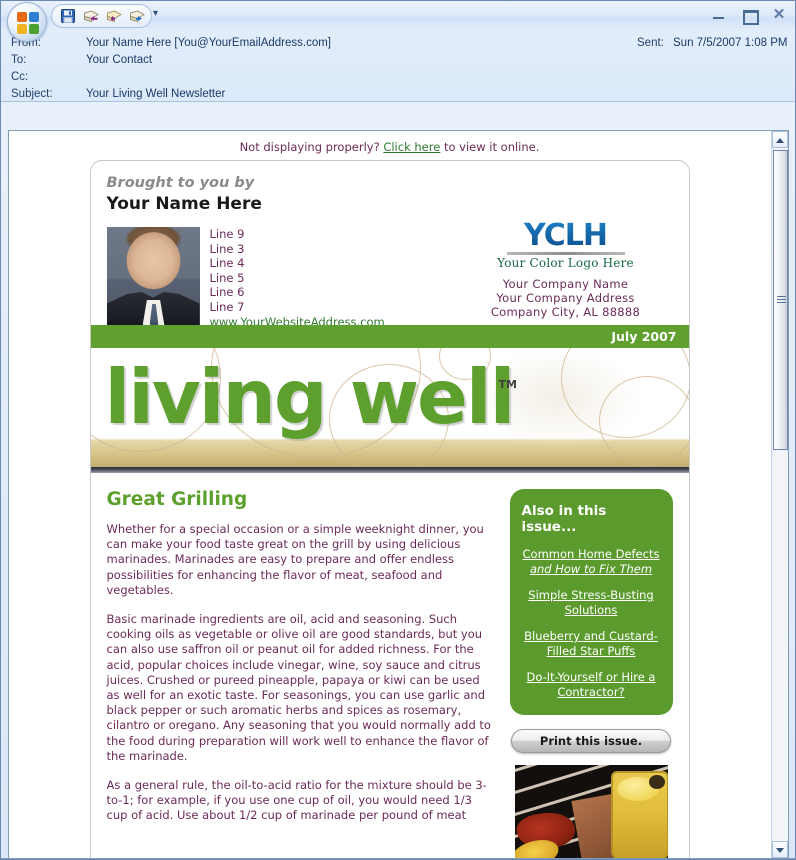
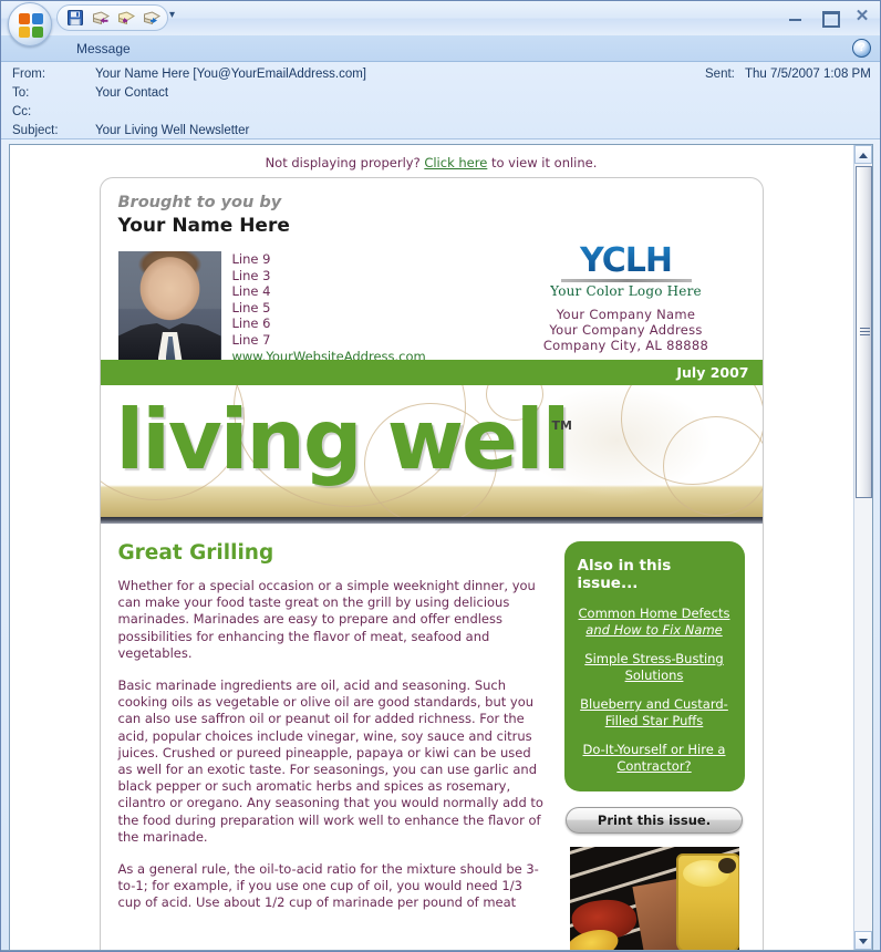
  ▾
  ✕
+ Message
+ ?
  From:
  Your Name Here [You@YourEmailAddress.com]
  Sent:
- Sun 7/5/2007 1:08 PM
+ Thu 7/5/2007 1:08 PM
  To:
  Your Contact
  Cc:
  Subject:
  Your Living Well Newsletter
  Not displaying properly? Click here to view it online.
  Brought to you by
  Your Name Here
  Line 9
  Line 3
  Line 4
  Line 5
  Line 6
  Line 7
  www.YourWebsiteAddress.com
  YCLH
  Your Color Logo Here
  Your Company Name
  Your Company Address
  Company City, AL 88888
  July 2007
  living well
  TM
  Great Grilling
  Whether for a special occasion or a simple weeknight dinner, you can make your food taste great on the grill by using delicious marinades. Marinades are easy to prepare and offer endless possibilities for enhancing the flavor of meat, seafood and vegetables.
  Basic marinade ingredients are oil, acid and seasoning. Such cooking oils as vegetable or olive oil are good standards, but you can also use saffron oil or peanut oil for added richness. For the acid, popular choices include vinegar, wine, soy sauce and citrus juices. Crushed or pureed pineapple, papaya or kiwi can be used as well for an exotic taste. For seasonings, you can use garlic and black pepper or such aromatic herbs and spices as rosemary, cilantro or oregano. Any seasoning that you would normally add to the food during preparation will work well to enhance the flavor of the marinade.
  As a general rule, the oil-to-acid ratio for the mixture should be 3-to-1; for example, if you use one cup of oil, you would need 1/3 cup of acid. Use about 1/2 cup of marinade per pound of meat
  Also in this issue...
  Common Home Defects
- and How to Fix Them
+ and How to Fix Name
  Simple Stress-Busting
  Solutions
  Blueberry and Custard-
  Filled Star Puffs
  Do-It-Yourself or Hire a
  Contractor?
  Print this issue.
